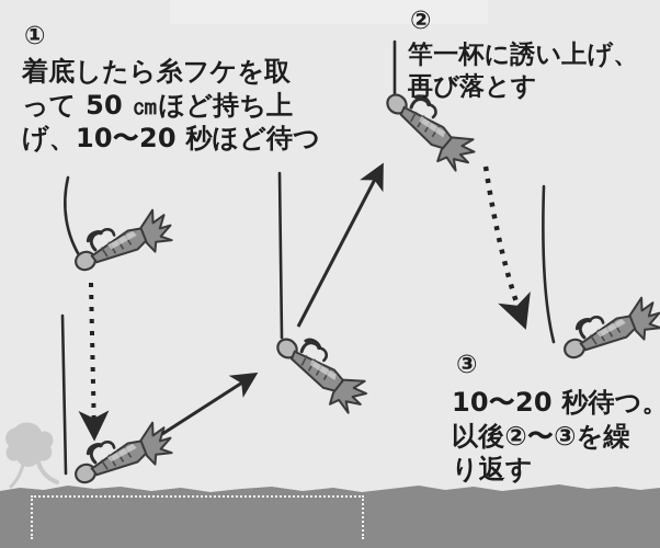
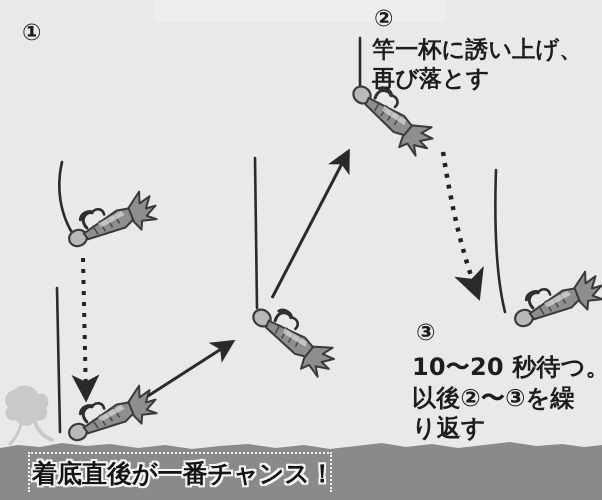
  ①
- 着底したら糸フケを取
- って 50 ㎝ほど持ち上
- げ、10〜20 秒ほど待つ
  ②
  竿一杯に誘い上げ、
  再び落とす
  ③
  10〜20 秒待つ。
  以後②〜③を繰
  り返す
+ 着底直後が一番チャンス！
